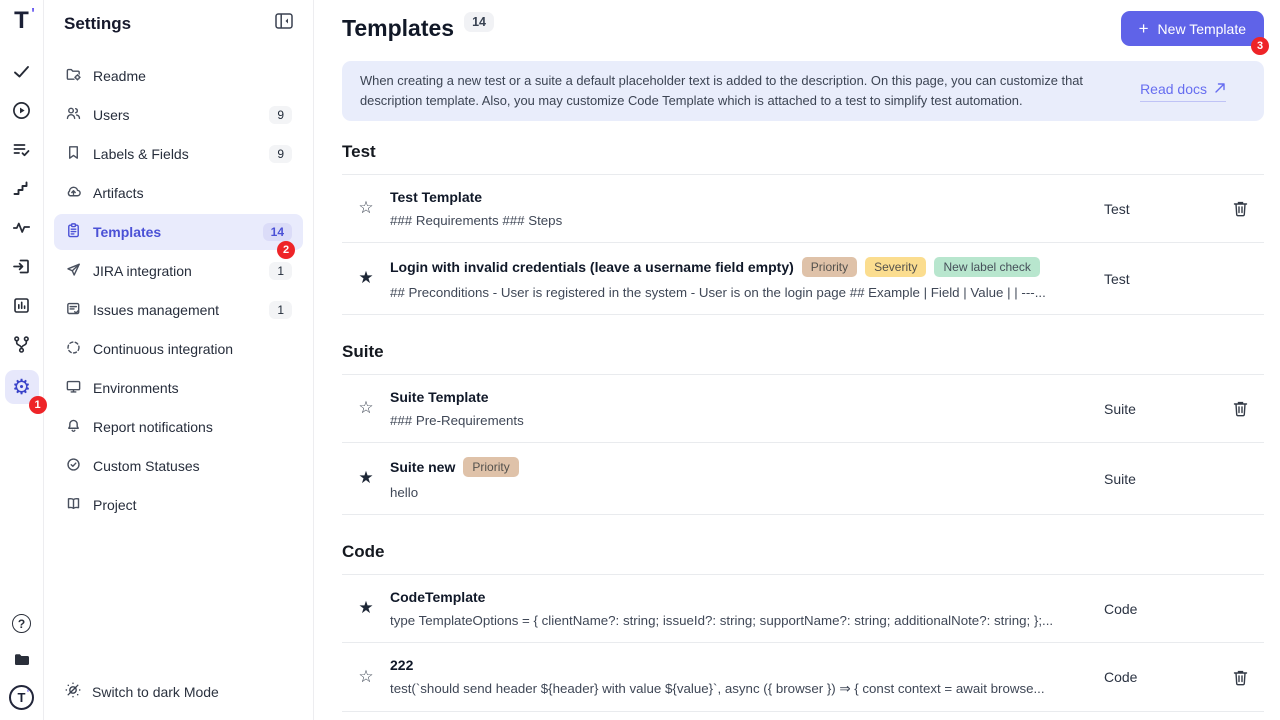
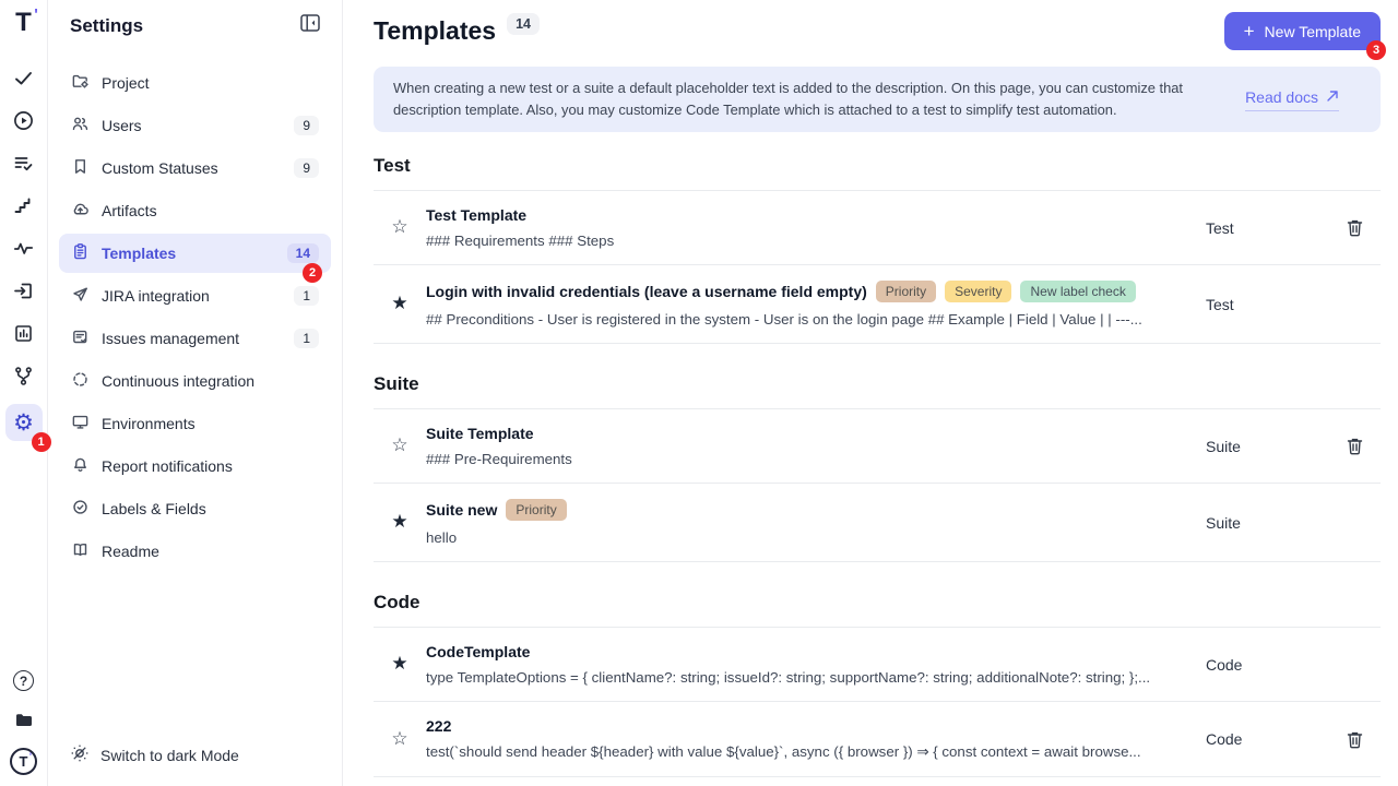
  T
  '
  ⚙
  1
  ?
  T
  '
  Settings
- Readme
+ Project
  Users
  9
- Labels & Fields
+ Custom Statuses
  9
  Artifacts
  Templates
  14
  2
  JIRA integration
  1
  Issues management
  1
  Continuous integration
  Environments
  Report notifications
- Custom Statuses
+ Labels & Fields
- Project
+ Readme
  Switch to dark Mode
  Templates
  14
  +
  New Template
  3
  When creating a new test or a suite a default placeholder text is added to the description. On this page, you can customize that description template. Also, you may customize Code Template which is attached to a test to simplify test automation.
  Read docs
  Test
  ☆
  Test Template
  ### Requirements ### Steps
  Test
  ★
  Login with invalid credentials (leave a username field empty)
  Priority
  Severity
  New label check
  ## Preconditions - User is registered in the system - User is on the login page ## Example | Field | Value | | ---...
  Test
  Suite
  ☆
  Suite Template
  ### Pre-Requirements
  Suite
  ★
  Suite new
  Priority
  hello
  Suite
  Code
  ★
  CodeTemplate
  type TemplateOptions = { clientName?: string; issueId?: string; supportName?: string; additionalNote?: string; };...
  Code
  ☆
  222
  test(`should send header ${header} with value ${value}`, async ({ browser }) ⇒ { const context = await browse...
  Code
